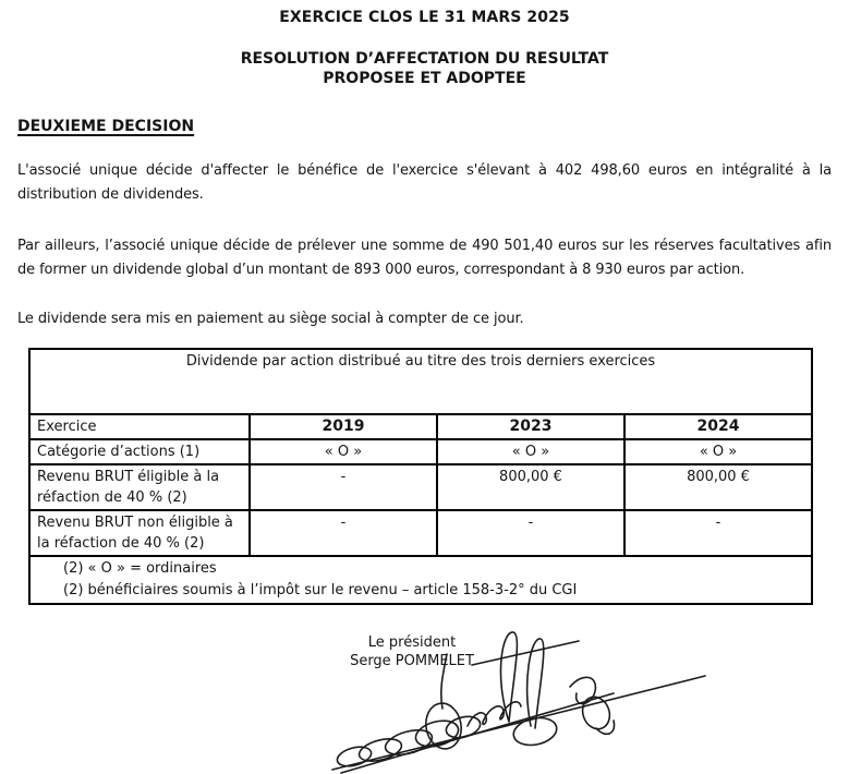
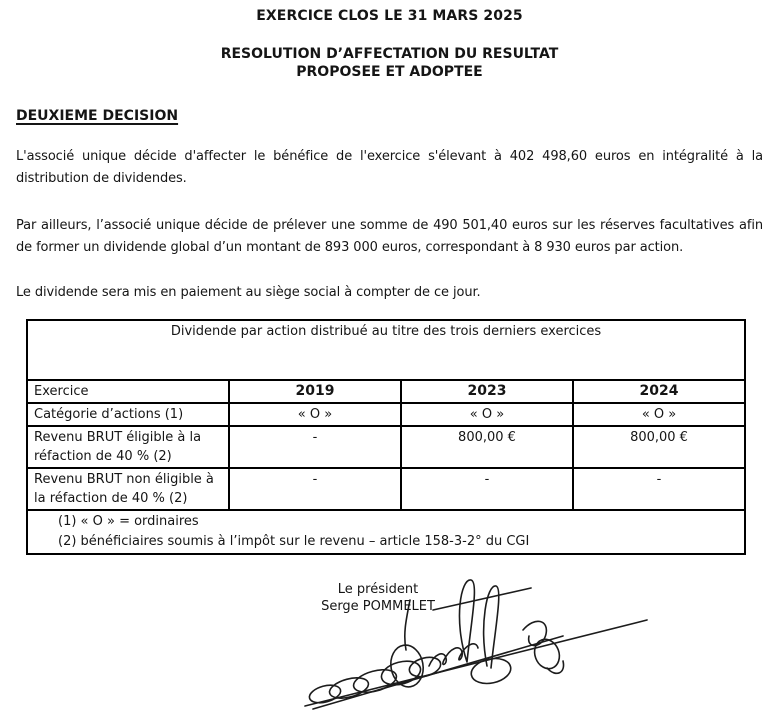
  EXERCICE CLOS LE 31 MARS 2025
  RESOLUTION D’AFFECTATION DU RESULTAT
  PROPOSEE ET ADOPTEE
  DEUXIEME DECISION
  L'associé unique décide d'affecter le bénéfice de l'exercice s'élevant à 402 498,60 euros en intégralité à la distribution de dividendes.
  Par ailleurs, l’associé unique décide de prélever une somme de 490 501,40 euros sur les réserves facultatives afin de former un dividende global d’un montant de 893 000 euros, correspondant à 8 930 euros par action.
  Le dividende sera mis en paiement au siège social à compter de ce jour.
  Dividende par action distribué au titre des trois derniers exercices
  Exercice	2019	2023	2024
  Catégorie d’actions (1)	« O »	« O »	« O »
  Revenu BRUT éligible à la réfaction de 40 % (2)	-	800,00 €	800,00 €
  Revenu BRUT non éligible à la réfaction de 40 % (2)	-	-	-
- (2) « O » = ordinaires (2) bénéficiaires soumis à l’impôt sur le revenu – article 158-3-2° du CGI
+ (1) « O » = ordinaires (2) bénéficiaires soumis à l’impôt sur le revenu – article 158-3-2° du CGI
  Le président
  Serge POMMELET
